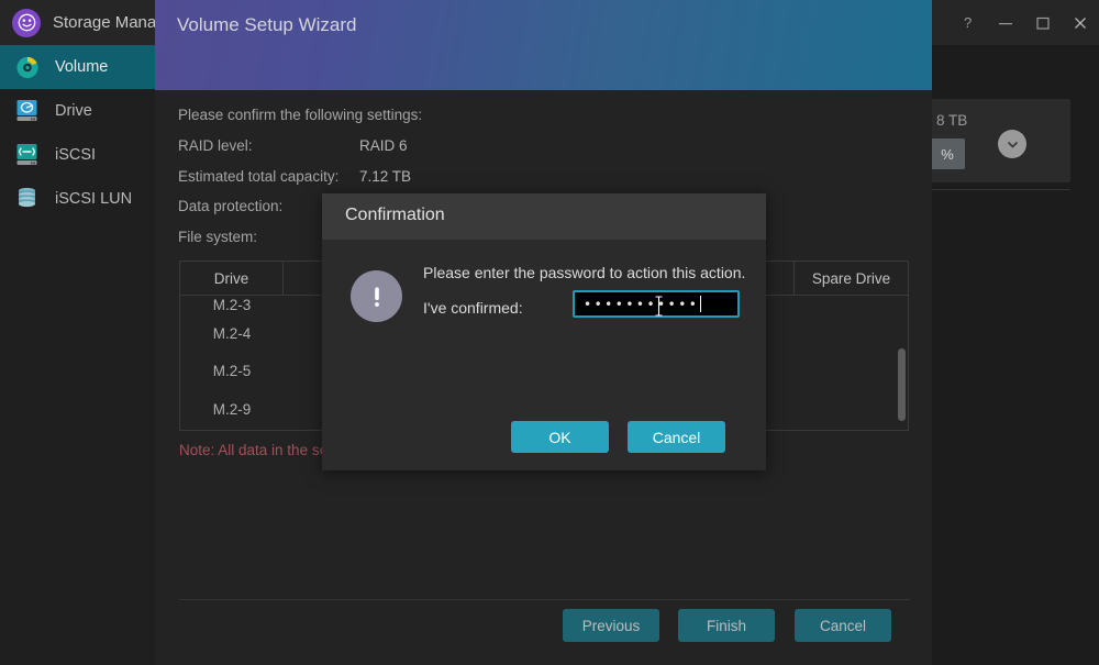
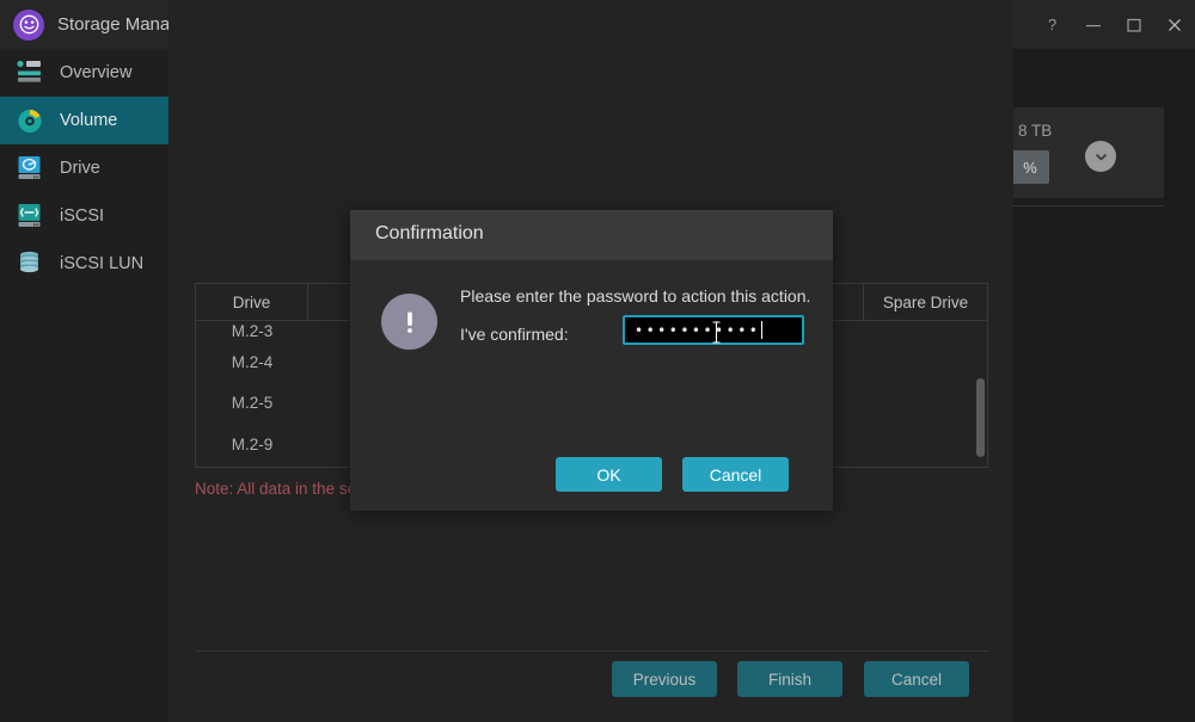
  Storage Mana
  ?
+ Overview
  Volume
  Drive
  iSCSI
  iSCSI LUN
  8 TB
  %
- Volume Setup Wizard
- Please confirm the following settings:
- RAID level:
- RAID 6
- Estimated total capacity:
- 7.12 TB
- Data protection:
- File system:
  Drive
  Spare Drive
  M.2-3
  M.2-4
  M.2-5
  M.2-9
  Note: All data in the s
  Previous
  Finish
  Cancel
  Confirmation
  Please enter the password to action this action.
  I've confirmed:
  •••••••••••
  OK
  Cancel
